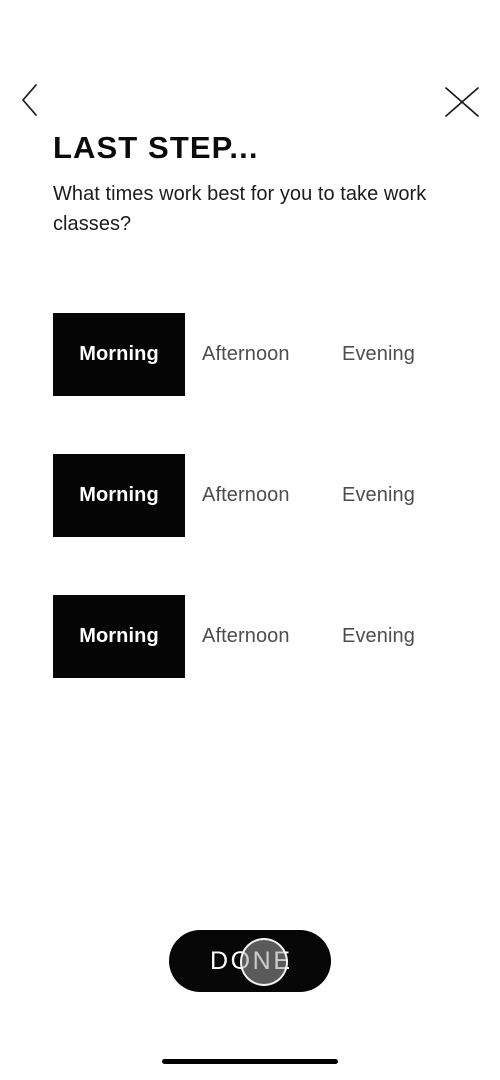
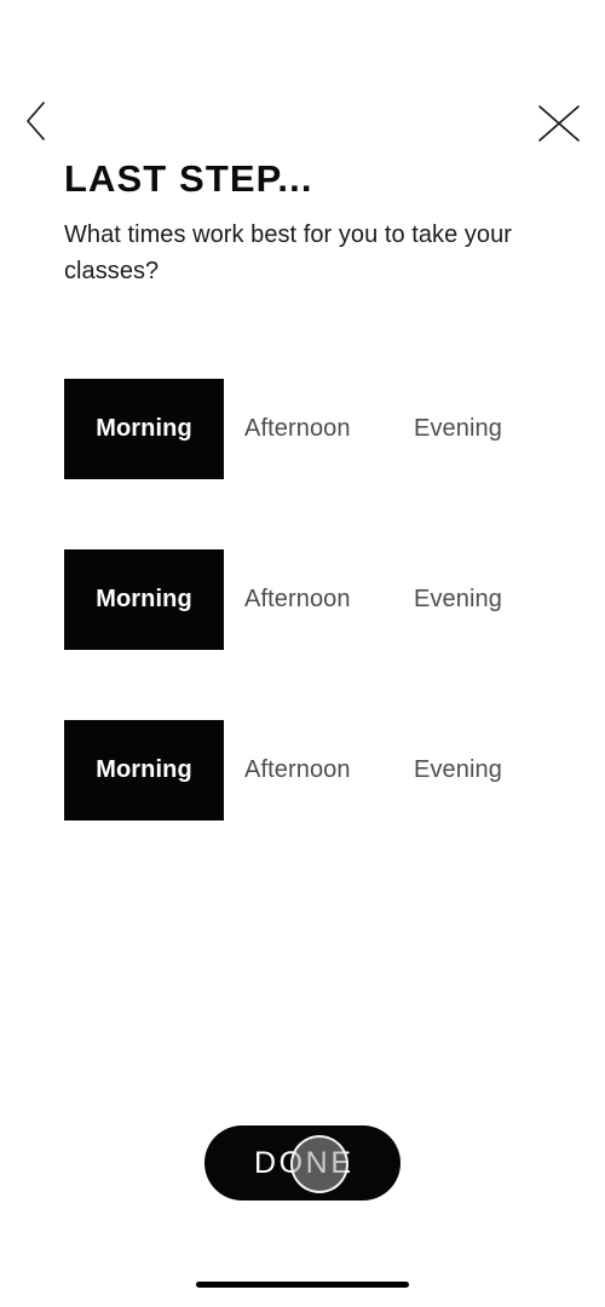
  LAST STEP...
- What times work best for you to take work classes?
+ What times work best for you to take your classes?
  Morning
  Afternoon
  Evening
  Morning
  Afternoon
  Evening
  Morning
  Afternoon
  Evening
  DONE
